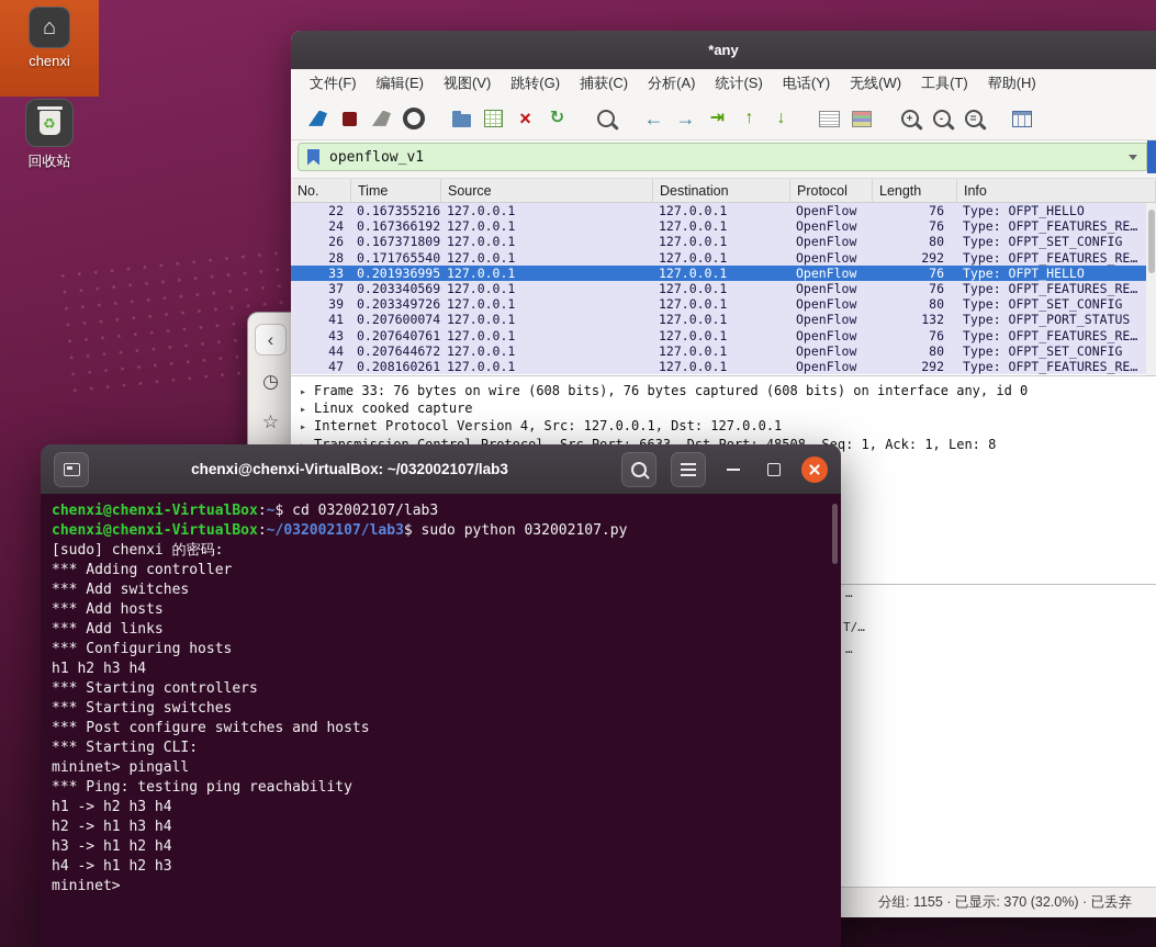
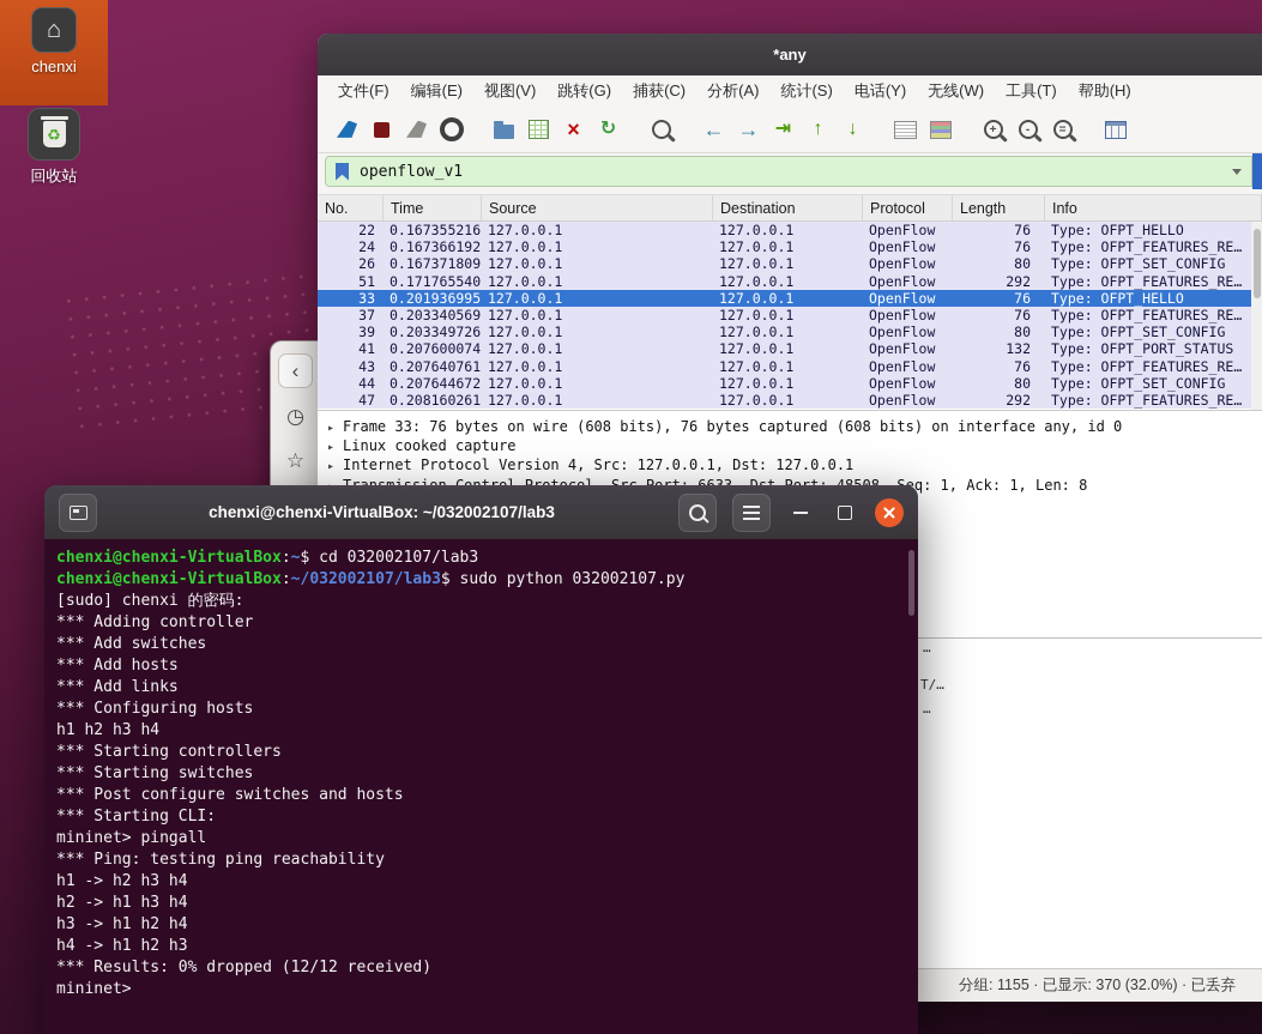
  ⌂
  chenxi
  ♻
  回收站
  ‹
  ◷
  ☆
  *any
  文件(F)
  编辑(E)
  视图(V)
  跳转(G)
  捕获(C)
  分析(A)
  统计(S)
  电话(Y)
  无线(W)
  工具(T)
  帮助(H)
  ×
  ↻
  ←
  →
  ⇥
  ↑
  ↓
  +
  -
  =
  openflow_v1
  No.
  Time
  Source
  Destination
  Protocol
  Length
  Info
  22
  0.167355216
  127.0.0.1
  127.0.0.1
  OpenFlow
  76
  Type: OFPT_HELLO
  24
  0.167366192
  127.0.0.1
  127.0.0.1
  OpenFlow
  76
  Type: OFPT_FEATURES_RE…
  26
  0.167371809
  127.0.0.1
  127.0.0.1
  OpenFlow
  80
  Type: OFPT_SET_CONFIG
- 28
+ 51
  0.171765540
  127.0.0.1
  127.0.0.1
  OpenFlow
  292
  Type: OFPT_FEATURES_RE…
  33
  0.201936995
  127.0.0.1
  127.0.0.1
  OpenFlow
  76
  Type: OFPT_HELLO
  37
  0.203340569
  127.0.0.1
  127.0.0.1
  OpenFlow
  76
  Type: OFPT_FEATURES_RE…
  39
  0.203349726
  127.0.0.1
  127.0.0.1
  OpenFlow
  80
  Type: OFPT_SET_CONFIG
  41
  0.207600074
  127.0.0.1
  127.0.0.1
  OpenFlow
  132
  Type: OFPT_PORT_STATUS
  43
  0.207640761
  127.0.0.1
  127.0.0.1
  OpenFlow
  76
  Type: OFPT_FEATURES_RE…
  44
  0.207644672
  127.0.0.1
  127.0.0.1
  OpenFlow
  80
  Type: OFPT_SET_CONFIG
  47
  0.208160261
  127.0.0.1
  127.0.0.1
  OpenFlow
  292
  Type: OFPT_FEATURES_RE…
  ▸ Frame 33: 76 bytes on wire (608 bits), 76 bytes captured (608 bits) on interface any, id 0
  ▸ Linux cooked capture
  ▸ Internet Protocol Version 4, Src: 127.0.0.1, Dst: 127.0.0.1
  …
  T/…
  …
  分组: 1155 · 已显示: 370 (32.0%) · 已丢弃
  chenxi@chenxi-VirtualBox: ~/032002107/lab3
  chenxi@chenxi-VirtualBox:~$ cd 032002107/lab3
  chenxi@chenxi-VirtualBox:~/032002107/lab3$ sudo python 032002107.py
  [sudo] chenxi 的密码:
  *** Adding controller
  *** Add switches
  *** Add hosts
  *** Add links
  *** Configuring hosts
  h1 h2 h3 h4
  *** Starting controllers
  *** Starting switches
  *** Post configure switches and hosts
  *** Starting CLI:
  mininet> pingall
  *** Ping: testing ping reachability
  h1 -> h2 h3 h4
  h2 -> h1 h3 h4
  h3 -> h1 h2 h4
  h4 -> h1 h2 h3
+ *** Results: 0% dropped (12/12 received)
  mininet>
